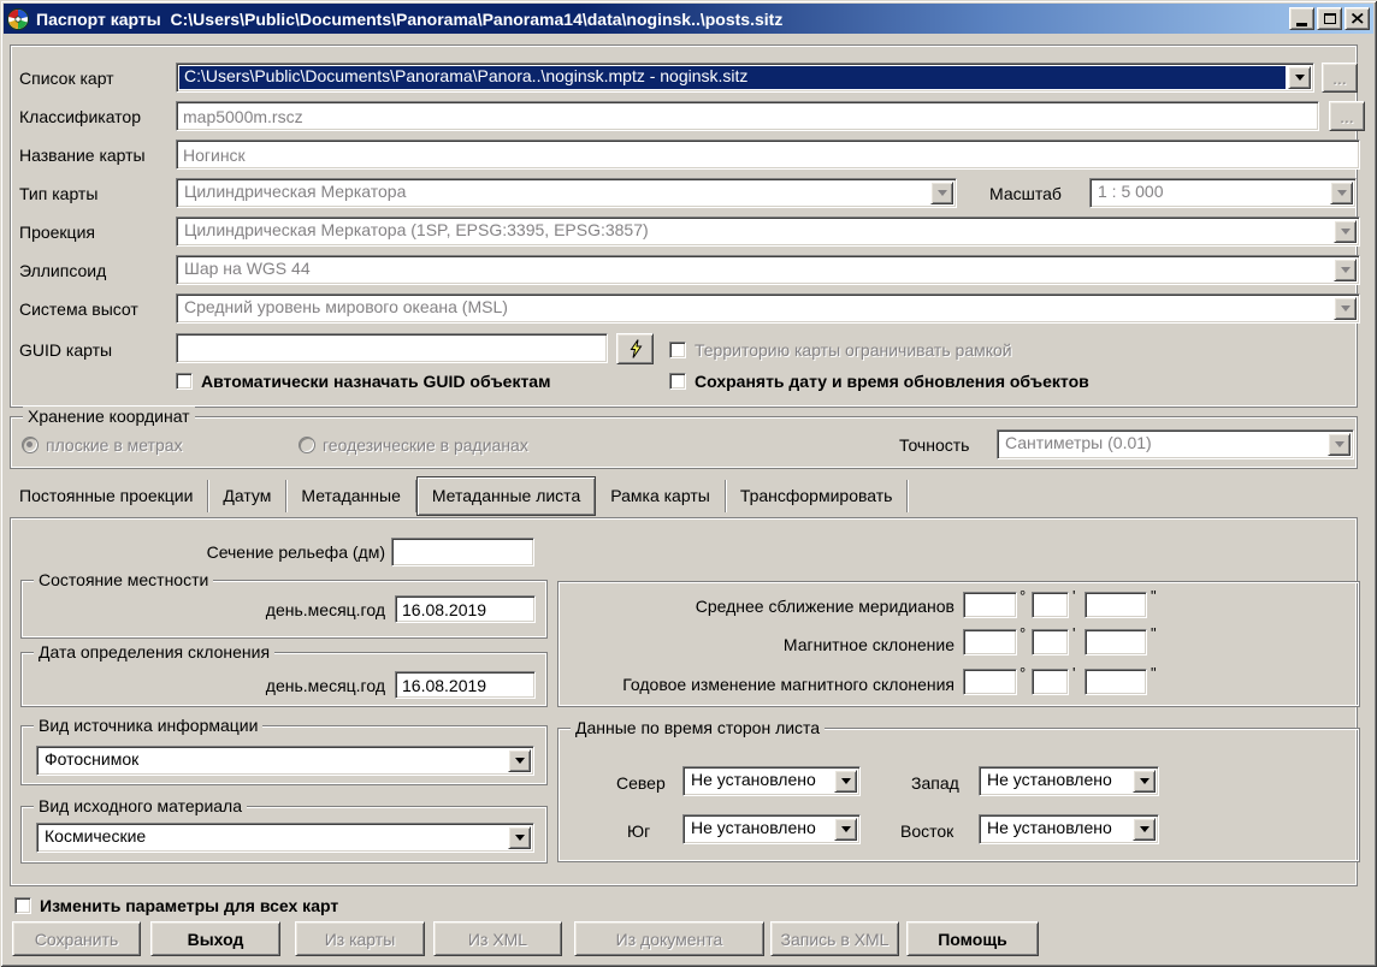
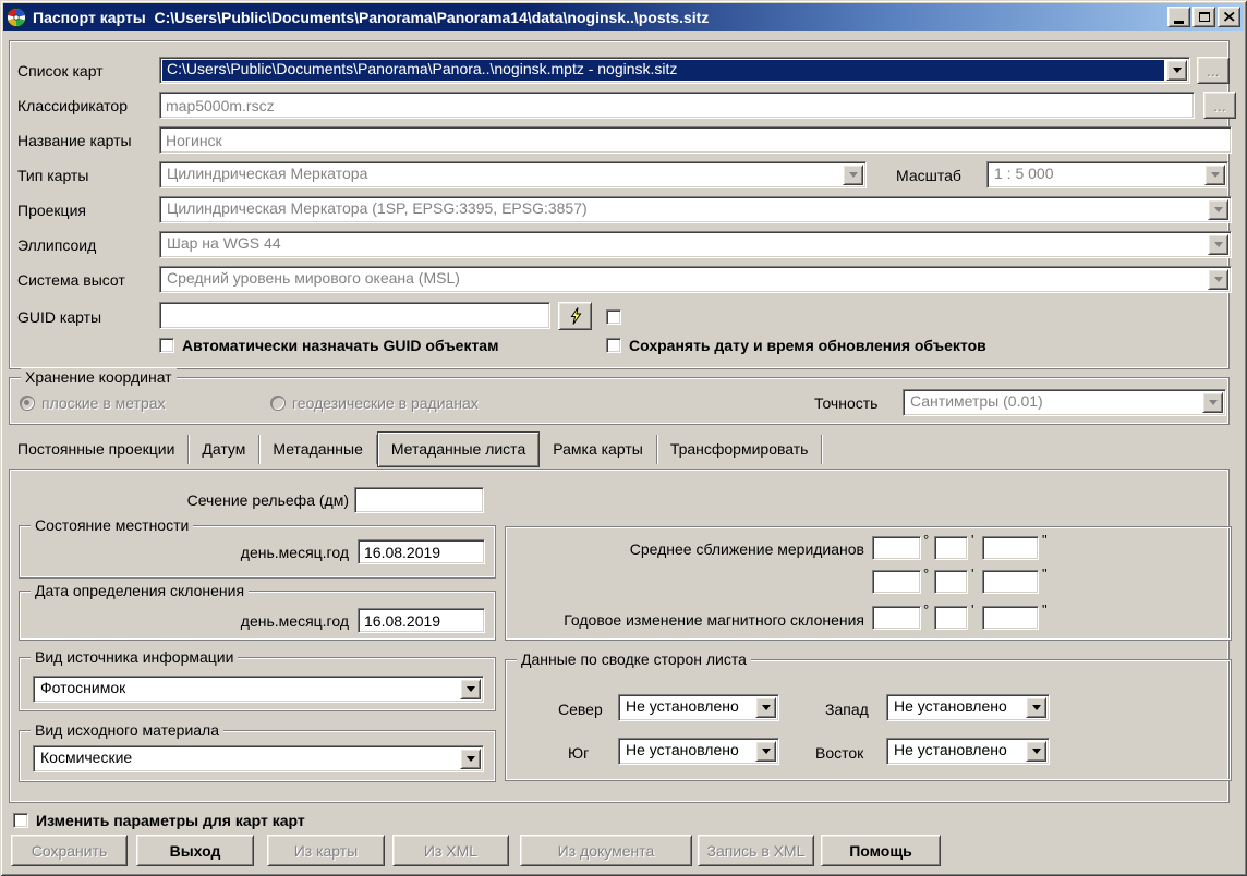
  Паспорт карты C:\Users\Public\Documents\Panorama\Panorama14\data\noginsk..\posts.sitz
  Список карт
  C:\Users\Public\Documents\Panorama\Panora..\noginsk.mptz - noginsk.sitz
  ...
  Классификатор
  map5000m.rscz
  ...
  Название карты
  Ногинск
  Тип карты
  Цилиндрическая Меркатора
  Масштаб
  1 : 5 000
  Проекция
  Цилиндрическая Меркатора (1SP, EPSG:3395, EPSG:3857)
  Эллипсоид
  Шар на WGS 44
  Система высот
  Средний уровень мирового океана (MSL)
  GUID карты
- Территорию карты ограничивать рамкой
  Автоматически назначать GUID объектам
  Сохранять дату и время обновления объектов
  Хранение координат
  плоские в метрах
  геодезические в радианах
  Точность
  Сантиметры (0.01)
  Постоянные проекции
  Датум
  Метаданные
  Метаданные листа
  Рамка карты
  Трансформировать
  Сечение рельефа (дм)
  Состояние местности
  день.месяц.год
  16.08.2019
  Дата определения склонения
  день.месяц.год
  16.08.2019
  Среднее сближение меридианов
  °
  '
  "
- Магнитное склонение
  °
  '
  "
  Годовое изменение магнитного склонения
  °
  '
  "
  Вид источника информации
  Фотоснимок
  Вид исходного материала
  Космические
- Данные по время сторон листа
+ Данные по сводке сторон листа
  Север
  Не установлено
  Запад
  Не установлено
  Юг
  Не установлено
  Восток
  Не установлено
- Изменить параметры для всех карт
+ Изменить параметры для карт карт
  Сохранить
  Выход
  Из карты
  Из XML
  Из документа
  Запись в XML
  Помощь
